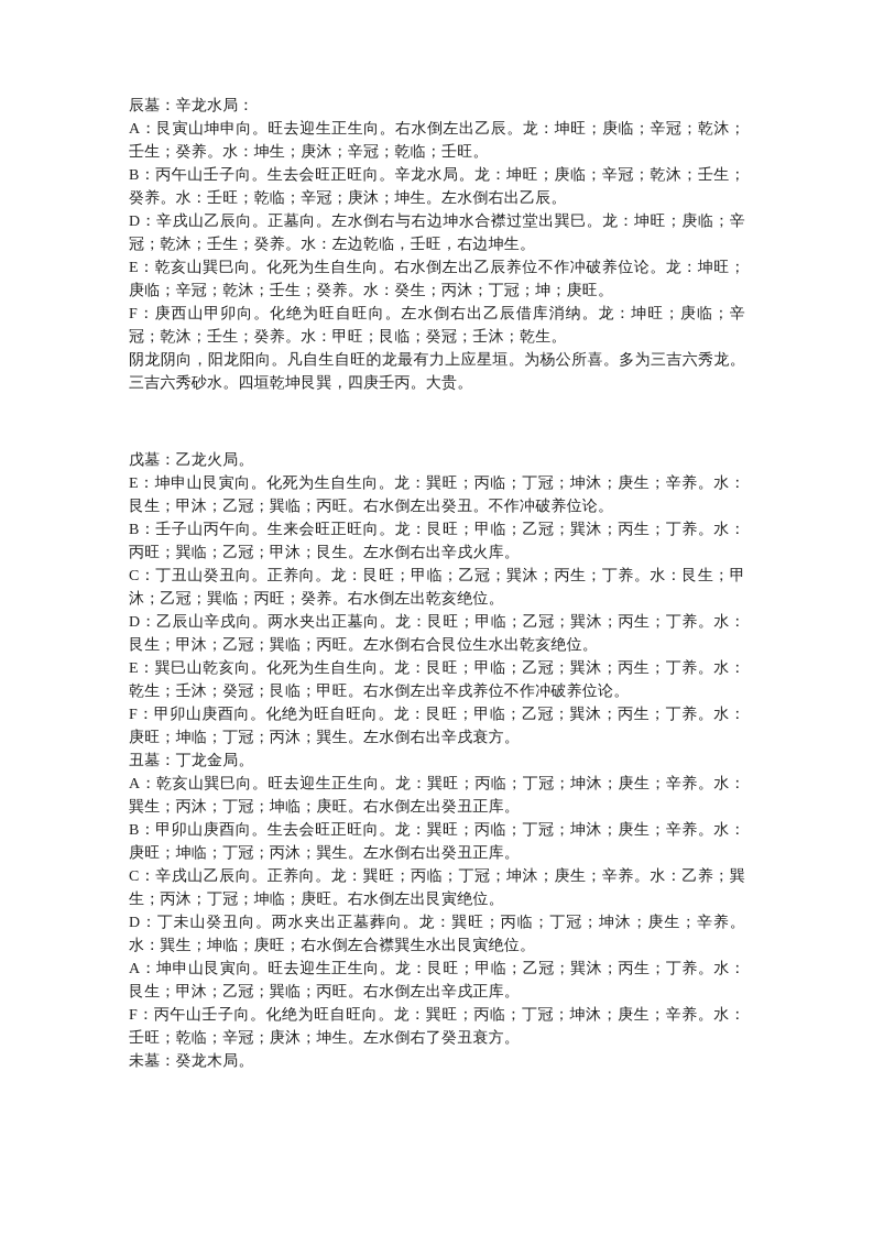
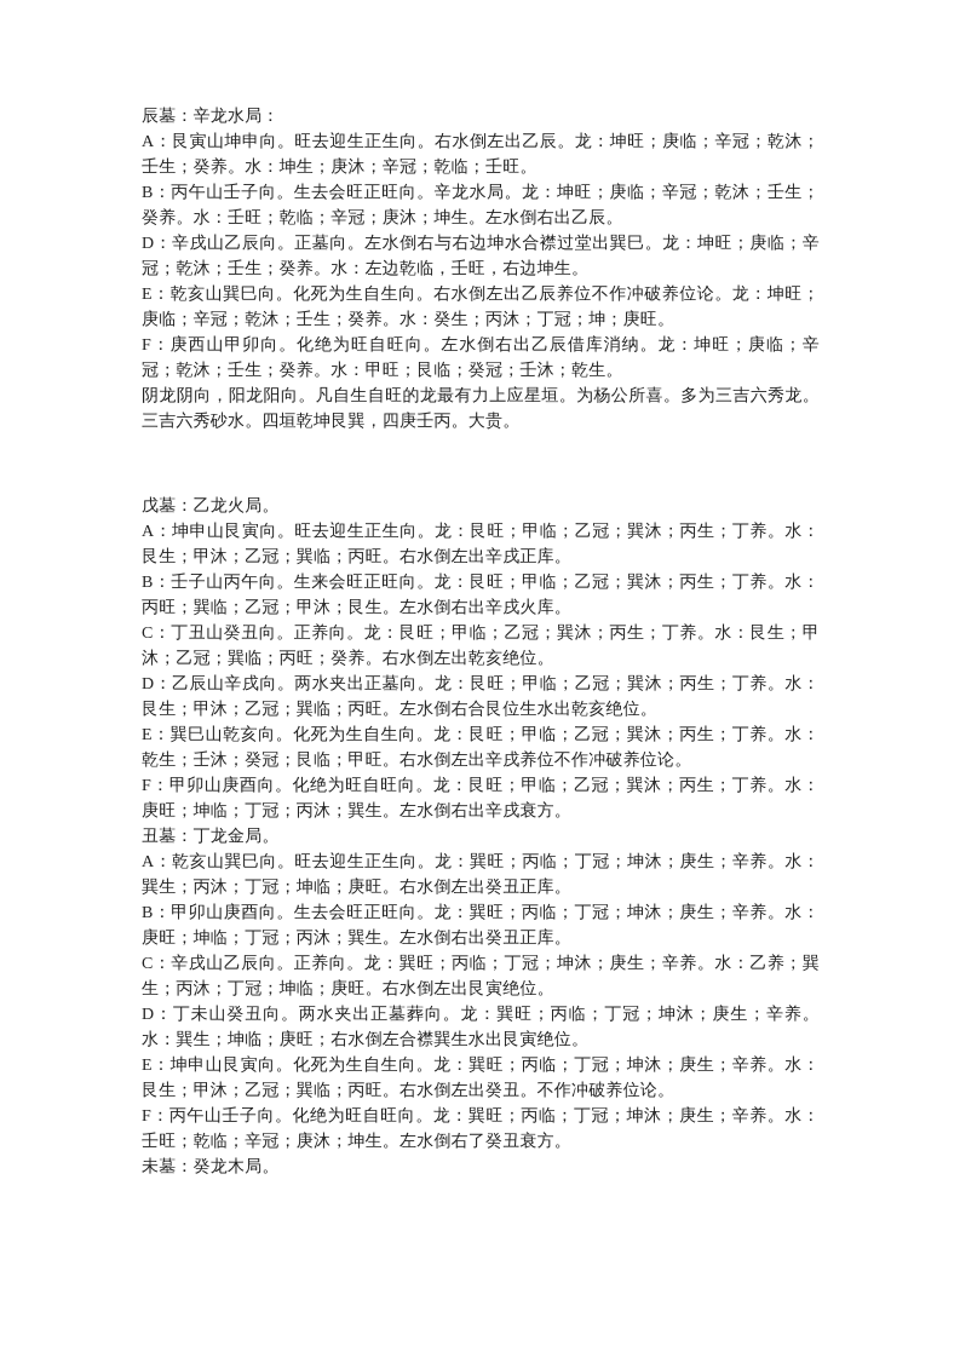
  辰墓：辛龙水局：
  A：艮寅山坤申向。旺去迎生正生向。右水倒左出乙辰。龙：坤旺；庚临；辛冠；乾沐；壬生；癸养。水：坤生；庚沐；辛冠；乾临；壬旺。
  B：丙午山壬子向。生去会旺正旺向。辛龙水局。龙：坤旺；庚临；辛冠；乾沐；壬生；癸养。水：壬旺；乾临；辛冠；庚沐；坤生。左水倒右出乙辰。
  D：辛戌山乙辰向。正墓向。左水倒右与右边坤水合襟过堂出巽巳。龙：坤旺；庚临；辛冠；乾沐；壬生；癸养。水：左边乾临，壬旺，右边坤生。
  E：乾亥山巽巳向。化死为生自生向。右水倒左出乙辰养位不作冲破养位论。龙：坤旺；庚临；辛冠；乾沐；壬生；癸养。水：癸生；丙沐；丁冠；坤；庚旺。
  F：庚西山甲卯向。化绝为旺自旺向。左水倒右出乙辰借库消纳。龙：坤旺；庚临；辛冠；乾沐；壬生；癸养。水：甲旺；艮临；癸冠；壬沐；乾生。
  阴龙阴向，阳龙阳向。凡自生自旺的龙最有力上应星垣。为杨公所喜。多为三吉六秀龙。三吉六秀砂水。四垣乾坤艮巽，四庚壬丙。大贵。
  戊墓：乙龙火局。
- E：坤申山艮寅向。化死为生自生向。龙：巽旺；丙临；丁冠；坤沐；庚生；辛养。水：艮生；甲沐；乙冠；巽临；丙旺。右水倒左出癸丑。不作冲破养位论。
+ A：坤申山艮寅向。旺去迎生正生向。龙：艮旺；甲临；乙冠；巽沐；丙生；丁养。水：艮生；甲沐；乙冠；巽临；丙旺。右水倒左出辛戌正库。
  B：壬子山丙午向。生来会旺正旺向。龙：艮旺；甲临；乙冠；巽沐；丙生；丁养。水：丙旺；巽临；乙冠；甲沐；艮生。左水倒右出辛戌火库。
  C：丁丑山癸丑向。正养向。龙：艮旺；甲临；乙冠；巽沐；丙生；丁养。水：艮生；甲沐；乙冠；巽临；丙旺；癸养。右水倒左出乾亥绝位。
  D：乙辰山辛戌向。两水夹出正墓向。龙：艮旺；甲临；乙冠；巽沐；丙生；丁养。水：艮生；甲沐；乙冠；巽临；丙旺。左水倒右合艮位生水出乾亥绝位。
  E：巽巳山乾亥向。化死为生自生向。龙：艮旺；甲临；乙冠；巽沐；丙生；丁养。水：乾生；壬沐；癸冠；艮临；甲旺。右水倒左出辛戌养位不作冲破养位论。
  F：甲卯山庚酉向。化绝为旺自旺向。龙：艮旺；甲临；乙冠；巽沐；丙生；丁养。水：庚旺；坤临；丁冠；丙沐；巽生。左水倒右出辛戌衰方。
  丑墓：丁龙金局。
  A：乾亥山巽巳向。旺去迎生正生向。龙：巽旺；丙临；丁冠；坤沐；庚生；辛养。水：巽生；丙沐；丁冠；坤临；庚旺。右水倒左出癸丑正库。
  B：甲卯山庚酉向。生去会旺正旺向。龙：巽旺；丙临；丁冠；坤沐；庚生；辛养。水：庚旺；坤临；丁冠；丙沐；巽生。左水倒右出癸丑正库。
  C：辛戌山乙辰向。正养向。龙：巽旺；丙临；丁冠；坤沐；庚生；辛养。水：乙养；巽生；丙沐；丁冠；坤临；庚旺。右水倒左出艮寅绝位。
  D：丁未山癸丑向。两水夹出正墓葬向。龙：巽旺；丙临；丁冠；坤沐；庚生；辛养。水：巽生；坤临；庚旺；右水倒左合襟巽生水出艮寅绝位。
- A：坤申山艮寅向。旺去迎生正生向。龙：艮旺；甲临；乙冠；巽沐；丙生；丁养。水：艮生；甲沐；乙冠；巽临；丙旺。右水倒左出辛戌正库。
+ E：坤申山艮寅向。化死为生自生向。龙：巽旺；丙临；丁冠；坤沐；庚生；辛养。水：艮生；甲沐；乙冠；巽临；丙旺。右水倒左出癸丑。不作冲破养位论。
  F：丙午山壬子向。化绝为旺自旺向。龙：巽旺；丙临；丁冠；坤沐；庚生；辛养。水：壬旺；乾临；辛冠；庚沐；坤生。左水倒右了癸丑衰方。
  未墓：癸龙木局。
